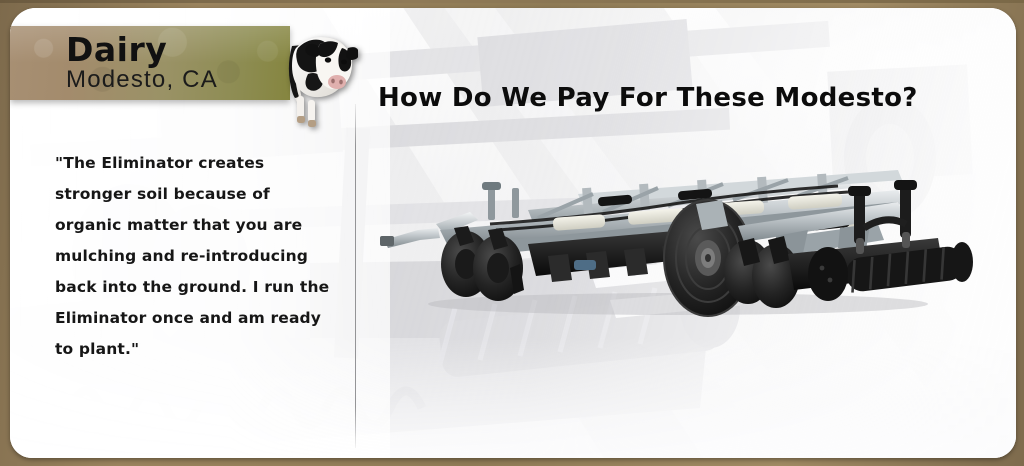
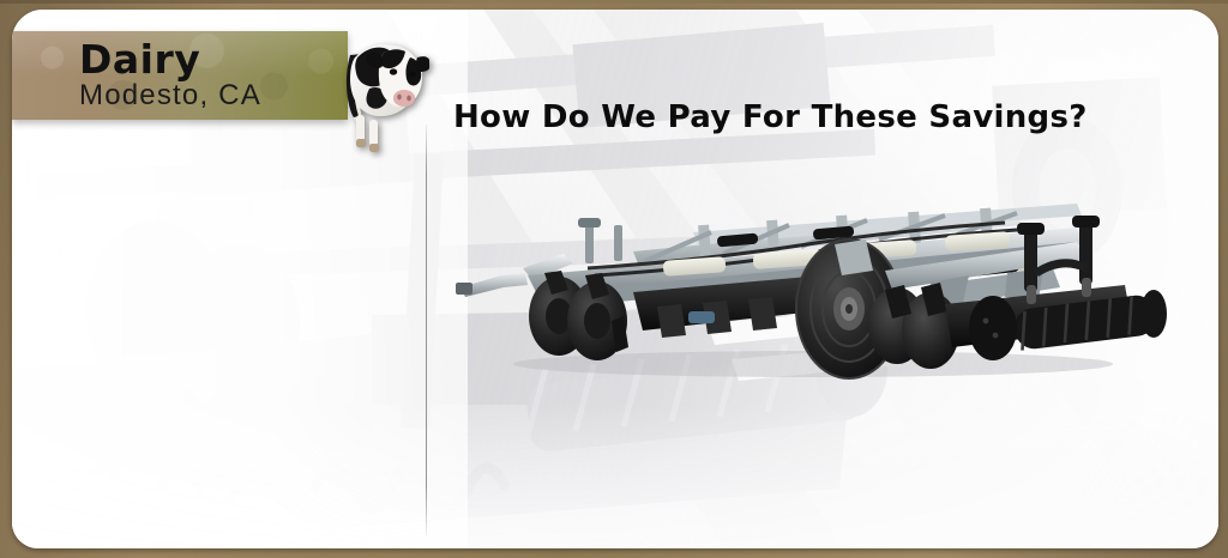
  Dairy
  Modesto, CA
- "The Eliminator creates stronger soil because of organic matter that you are mulching and re-introducing back into the ground. I run the Eliminator once and am ready to plant."
- How Do We Pay For These Modesto?
+ How Do We Pay For These Savings?
